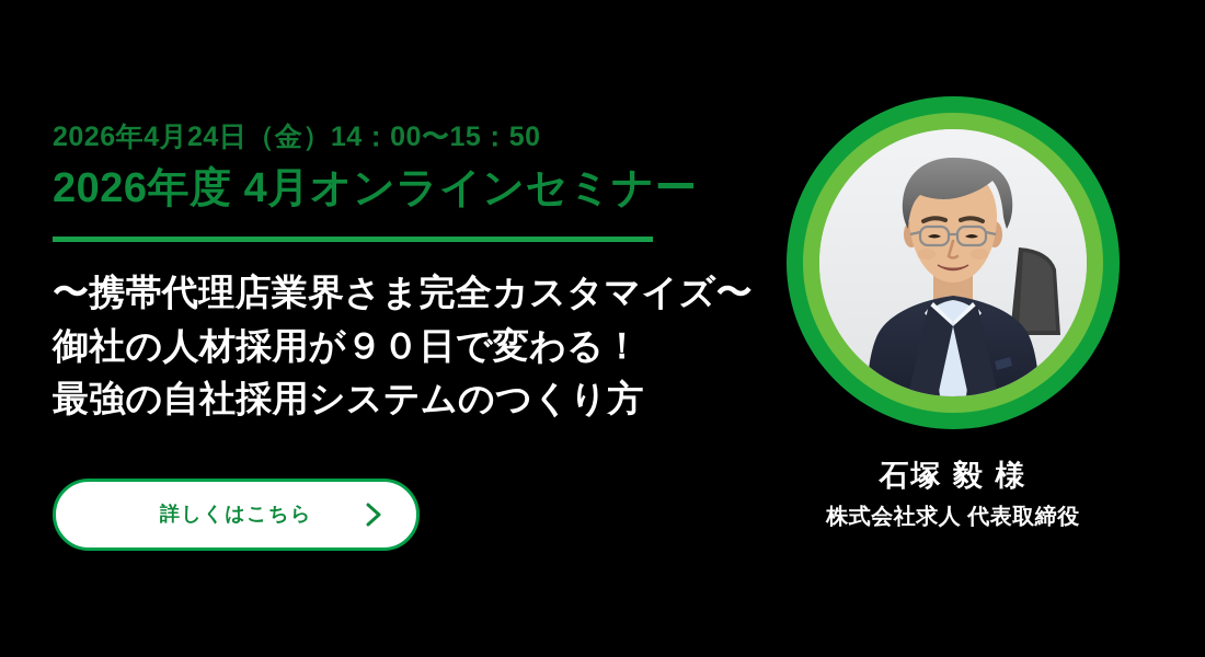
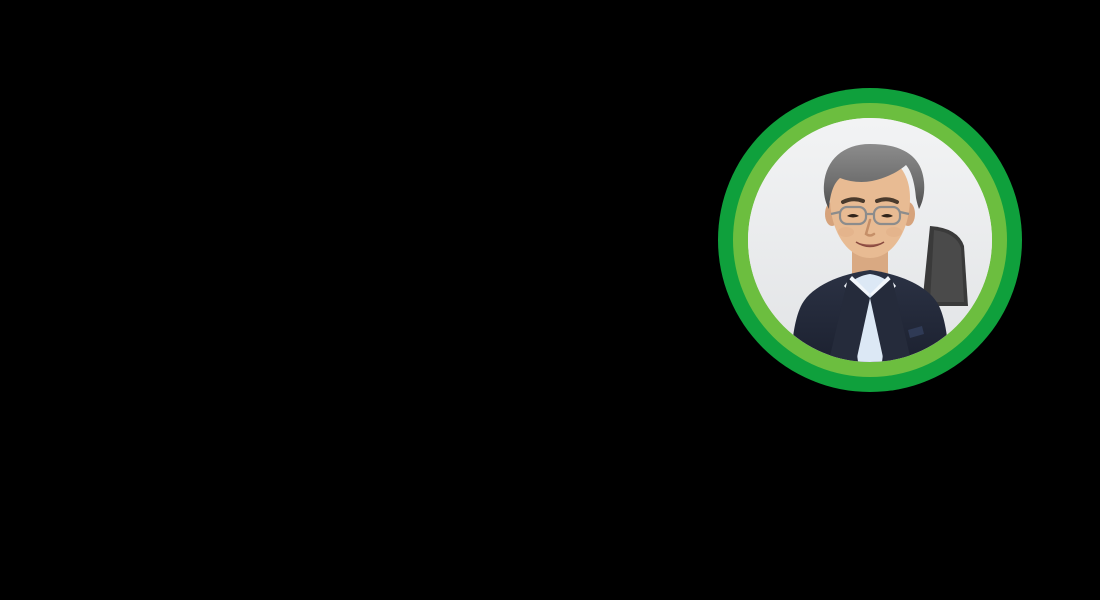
- 2026年4月24日（金）14：00〜15：50
- 2026年度 4月オンラインセミナー
- 〜携帯代理店業界さま完全カスタマイズ〜
- 御社の人材採用が９０日で変わる！
- 最強の自社採用システムのつくり方
- 詳しくはこちら
- 石塚 毅 様
- 株式会社求人 代表取締役
